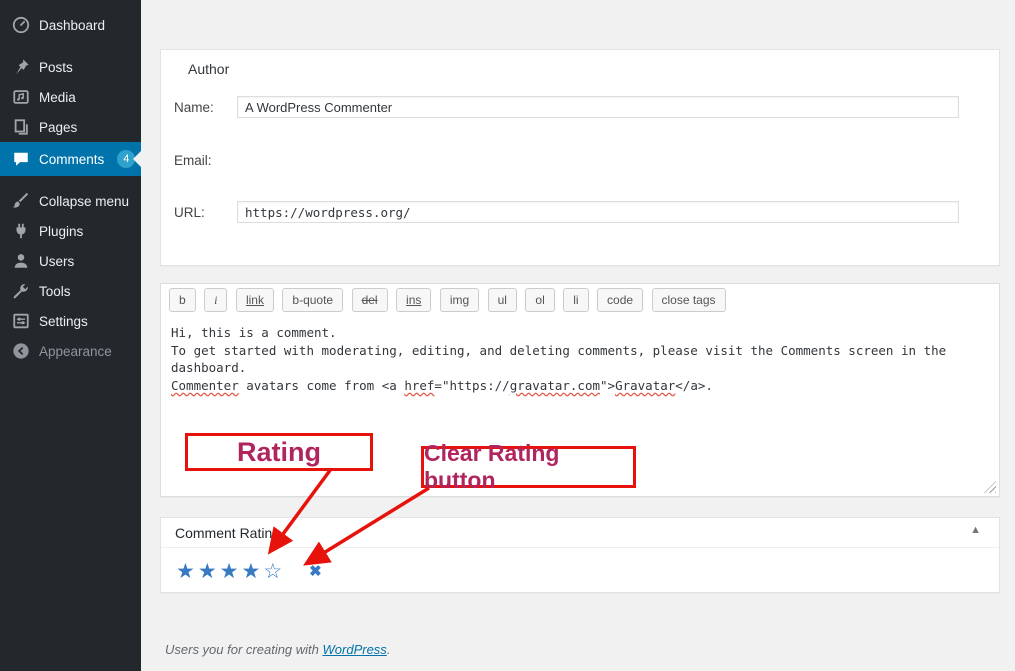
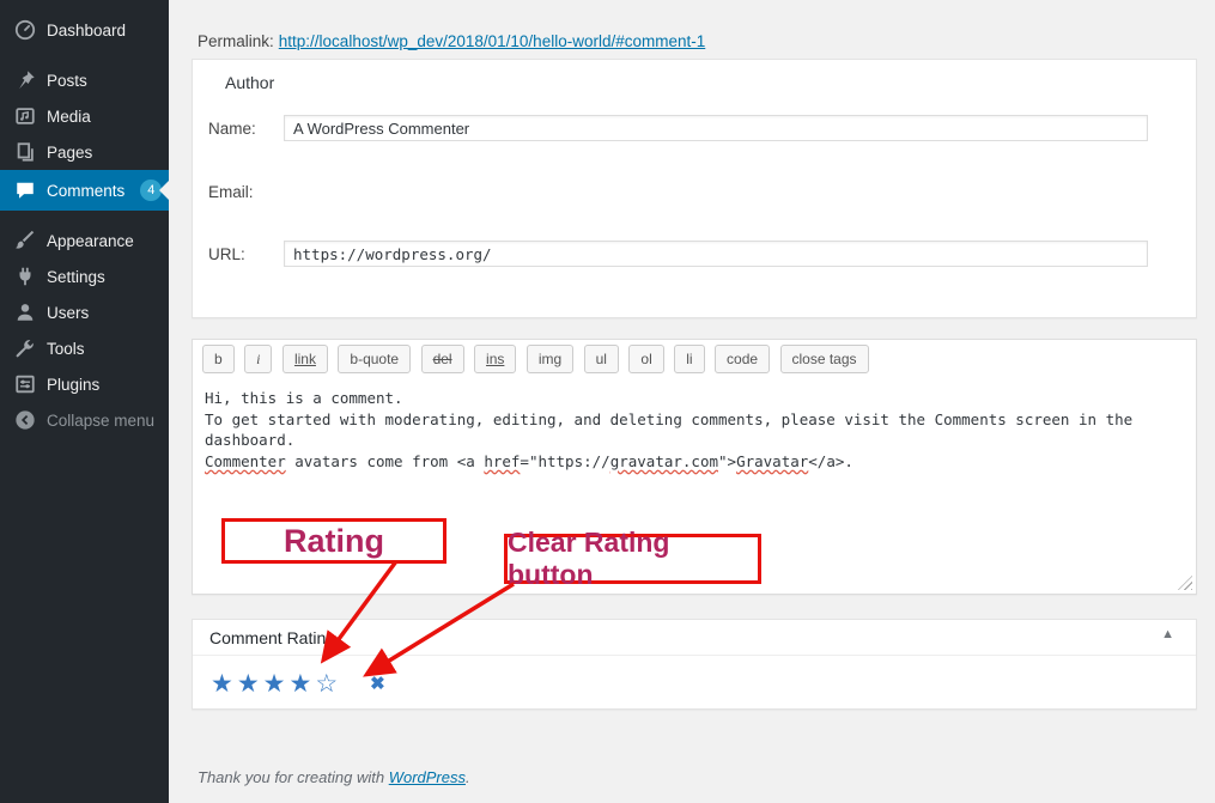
  Dashboard
  Posts
  Media
  Pages
  Comments
  4
- Collapse menu
+ Appearance
- Plugins
+ Settings
  Users
  Tools
- Settings
+ Plugins
- Appearance
+ Collapse menu
+ Permalink: http://localhost/wp_dev/2018/01/10/hello-world/#comment-1
  Author
  Name:
  A WordPress Commenter
  Email:
  URL:
  https://wordpress.org/
  b i link b-quote del ins img ul ol li code close tags
  Hi, this is a comment.
  To get started with moderating, editing, and deleting comments, please visit the Comments screen in the dashboard.
  Commenter avatars come from <a href="https://gravatar.com">Gravatar</a>.
  Comment Rating
  ▲
  ★
  ★
  ★
  ★
  ☆
  ✖
- Users you for creating with WordPress.
+ Thank you for creating with WordPress.
  Rating
  Clear Rating button
